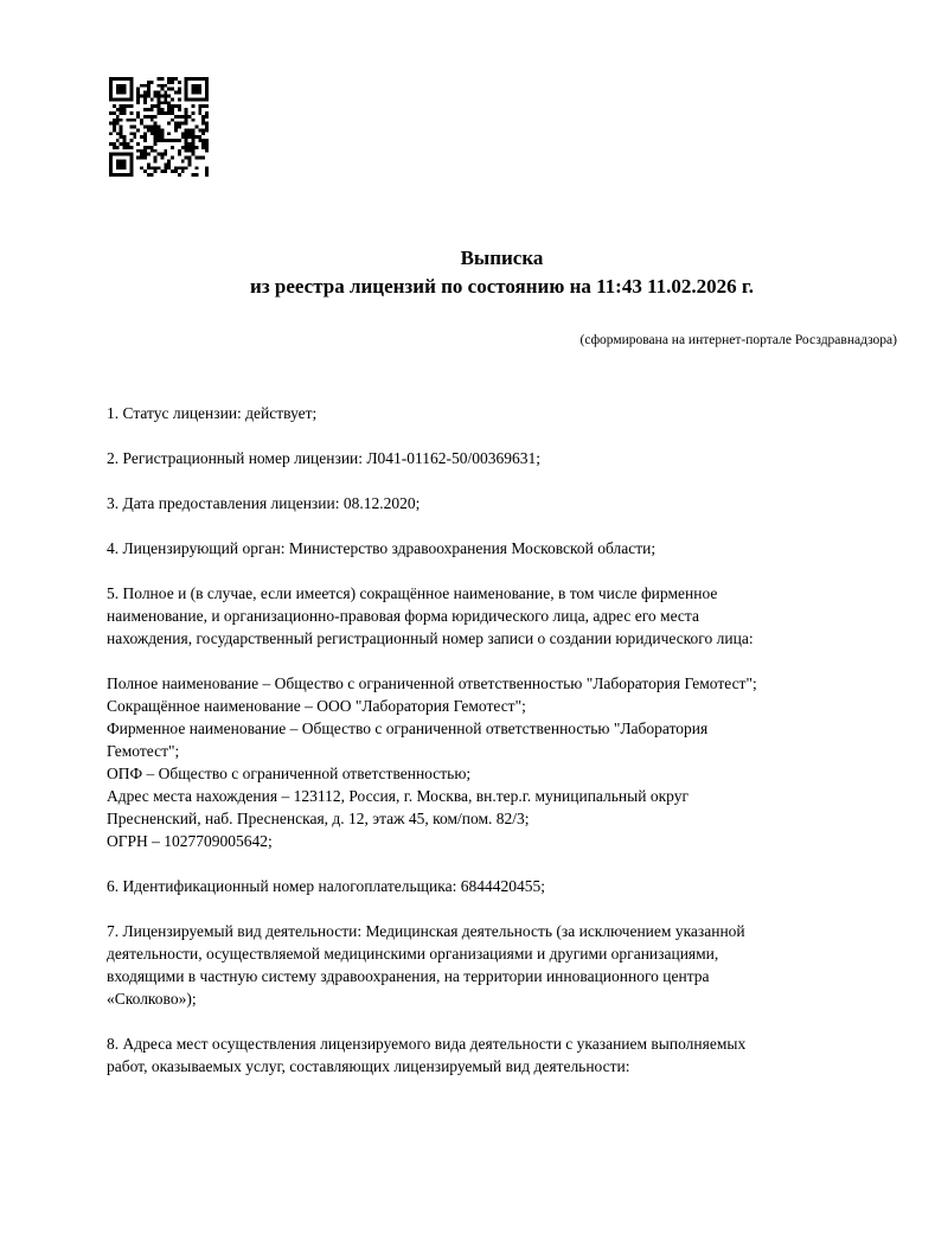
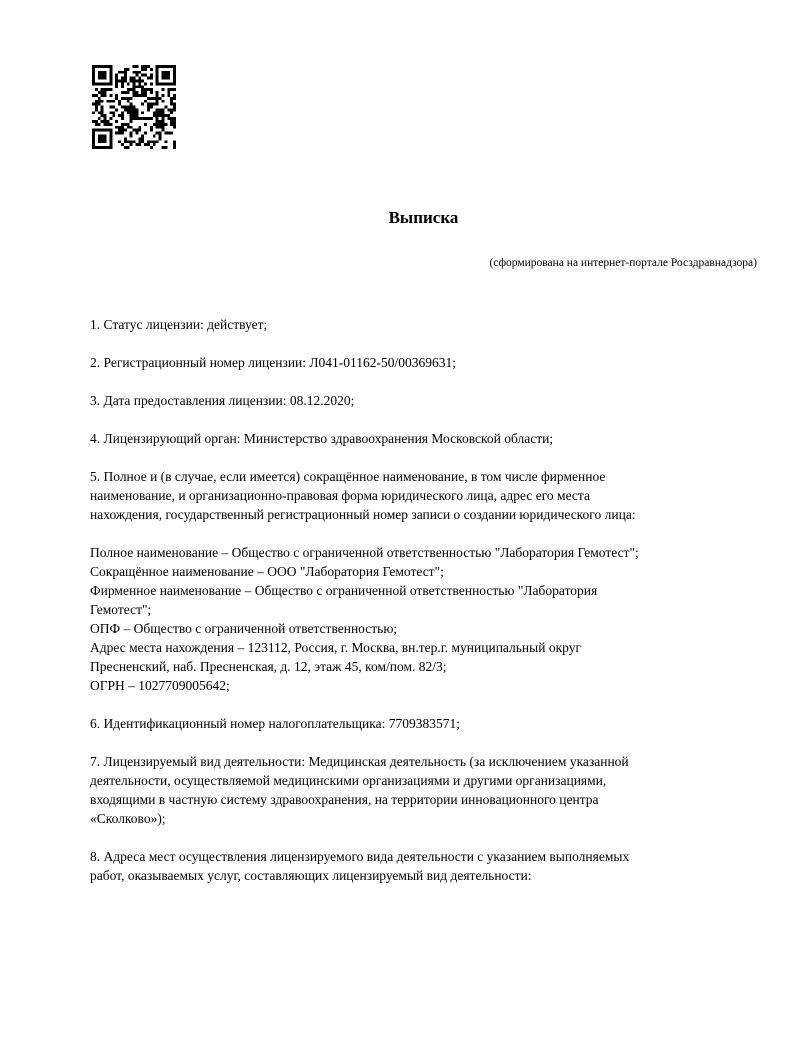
  Выписка
- из реестра лицензий по состоянию на 11:43 11.02.2026 г.
  (сформирована на интернет-портале Росздравнадзора)
  1. Статус лицензии: действует;
  2. Регистрационный номер лицензии: Л041-01162-50/00369631;
  3. Дата предоставления лицензии: 08.12.2020;
  4. Лицензирующий орган: Министерство здравоохранения Московской области;
  5. Полное и (в случае, если имеется) сокращённое наименование, в том числе фирменное
  наименование, и организационно-правовая форма юридического лица, адрес его места
  нахождения, государственный регистрационный номер записи о создании юридического лица:
  Полное наименование – Общество с ограниченной ответственностью "Лаборатория Гемотест";
  Сокращённое наименование – ООО "Лаборатория Гемотест";
  Фирменное наименование – Общество с ограниченной ответственностью "Лаборатория
  Гемотест";
  ОПФ – Общество с ограниченной ответственностью;
  Адрес места нахождения – 123112, Россия, г. Москва, вн.тер.г. муниципальный округ
  Пресненский, наб. Пресненская, д. 12, этаж 45, ком/пом. 82/3;
  ОГРН – 1027709005642;
- 6. Идентификационный номер налогоплательщика: 6844420455;
+ 6. Идентификационный номер налогоплательщика: 7709383571;
  7. Лицензируемый вид деятельности: Медицинская деятельность (за исключением указанной
  деятельности, осуществляемой медицинскими организациями и другими организациями,
  входящими в частную систему здравоохранения, на территории инновационного центра
  «Сколково»);
  8. Адреса мест осуществления лицензируемого вида деятельности с указанием выполняемых
  работ, оказываемых услуг, составляющих лицензируемый вид деятельности:
